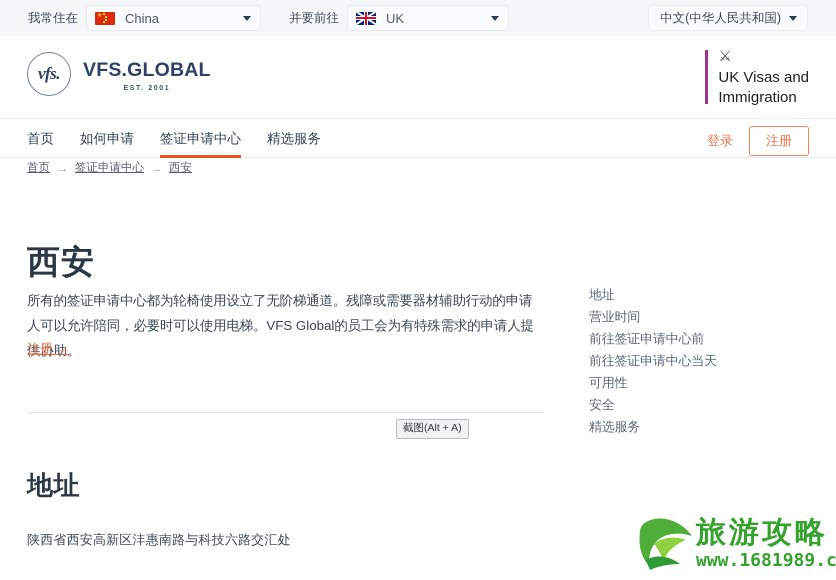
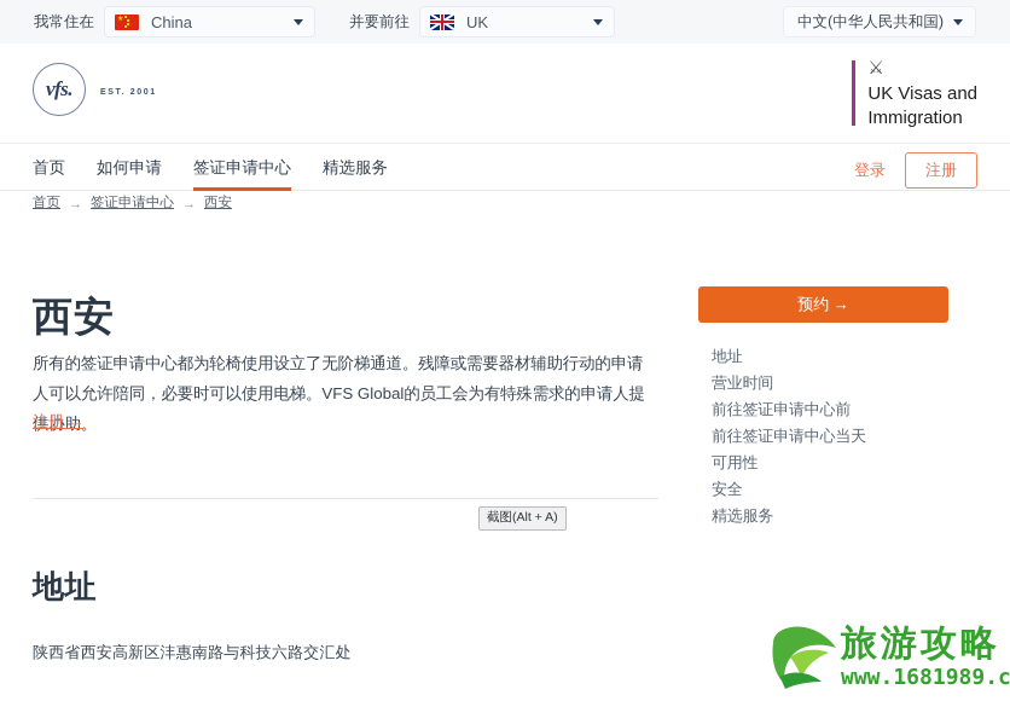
  我常住在
  China
  并要前往
  UK
  中文(中华人民共和国)
  vfs.
- VFS.GLOBAL
  ⚔
  UK Visas and
  Immigration
  首页
  如何申请
  签证申请中心
  精选服务
  登录
  注册
  首页
  →
  签证申请中心
  →
  西安
  西安
  所有的签证申请中心都为轮椅使用设立了无阶梯通道。残障或需要器材辅助行动的申请人可以允许陪同，必要时可以使用电梯。VFS Global的员工会为有特殊需求的申请人提供协助。
  注册 →
  截图(Alt + A)
+ 预约 →
  地址
  营业时间
  前往签证申请中心前
  前往签证申请中心当天
  可用性
  安全
  精选服务
  地址
  陕西省西安高新区沣惠南路与科技六路交汇处
  旅游攻略
  www.1681989.c
